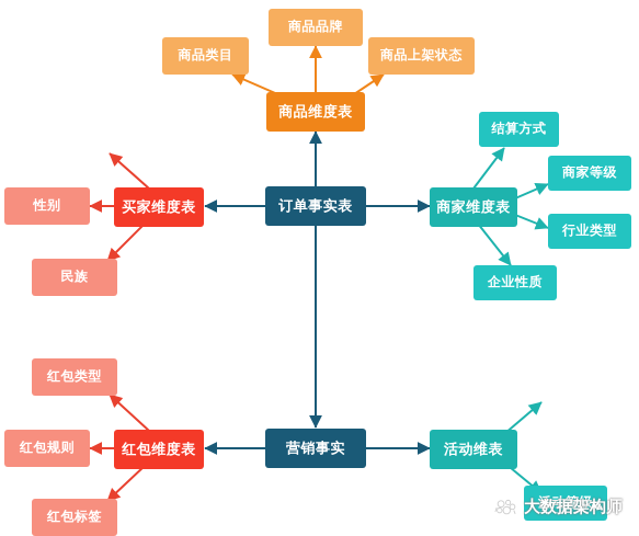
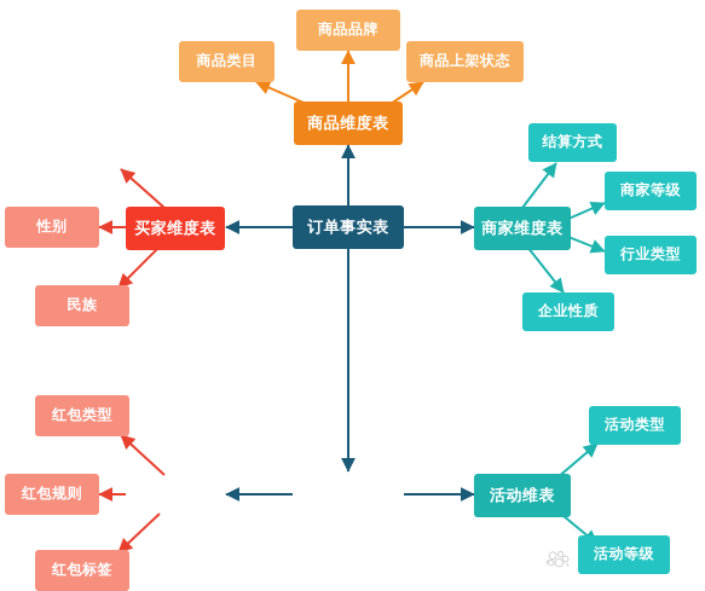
  商品品牌
  商品类目
  商品上架状态
  商品维度表
  订单事实表
- 营销事实
  性别
  民族
  买家维度表
  商家维度表
  结算方式
  商家等级
  行业类型
  企业性质
  红包类型
  红包规则
  红包标签
- 红包维度表
  活动维表
+ 活动类型
  活动等级
- 大数据架构师
